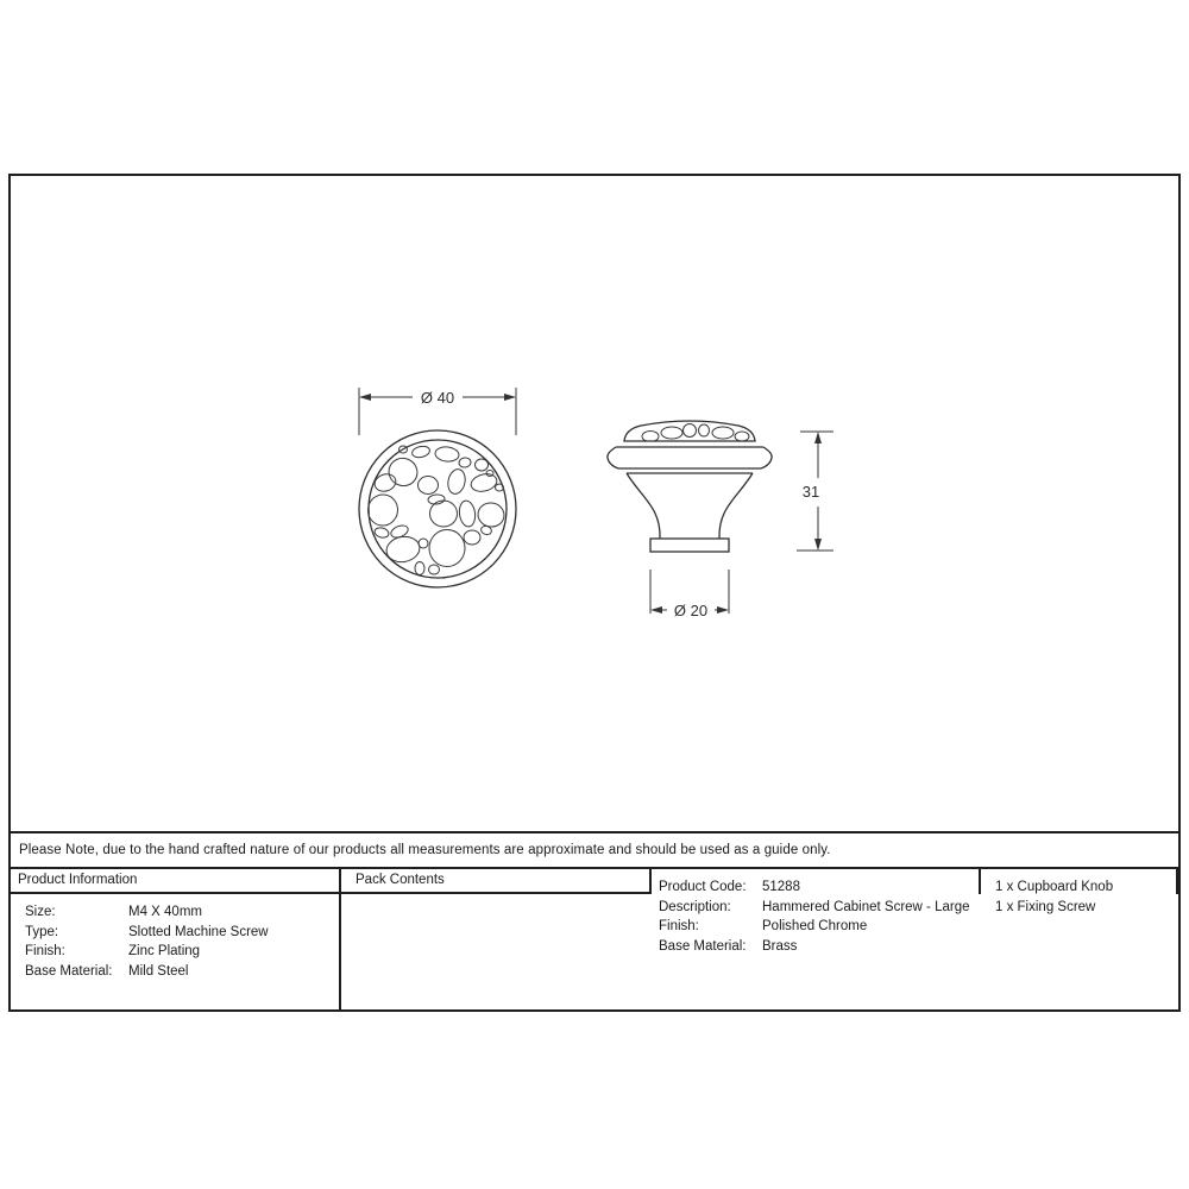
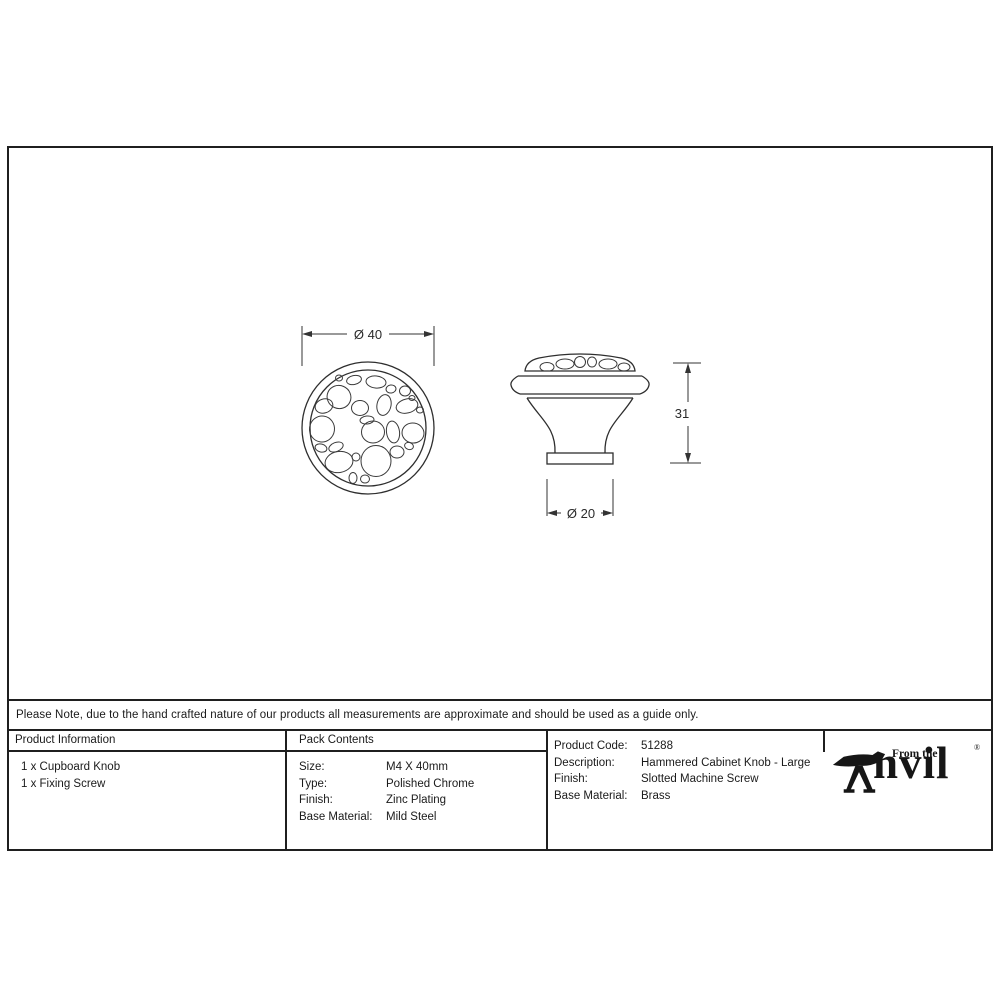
  Ø 40
  31
  Ø 20
  Please Note, due to the hand crafted nature of our products all measurements are approximate and should be used as a guide only.
  Product Information
  Pack Contents
+ nvil
+ From the
+ ®
  Product Code:
  51288
  Description:
- Hammered Cabinet Screw - Large
+ Hammered Cabinet Knob - Large
  Finish:
- Polished Chrome
+ Slotted Machine Screw
  Base Material:
  Brass
  1 x Cupboard Knob
  1 x Fixing Screw
  Size:
  M4 X 40mm
  Type:
- Slotted Machine Screw
+ Polished Chrome
  Finish:
  Zinc Plating
  Base Material:
  Mild Steel
